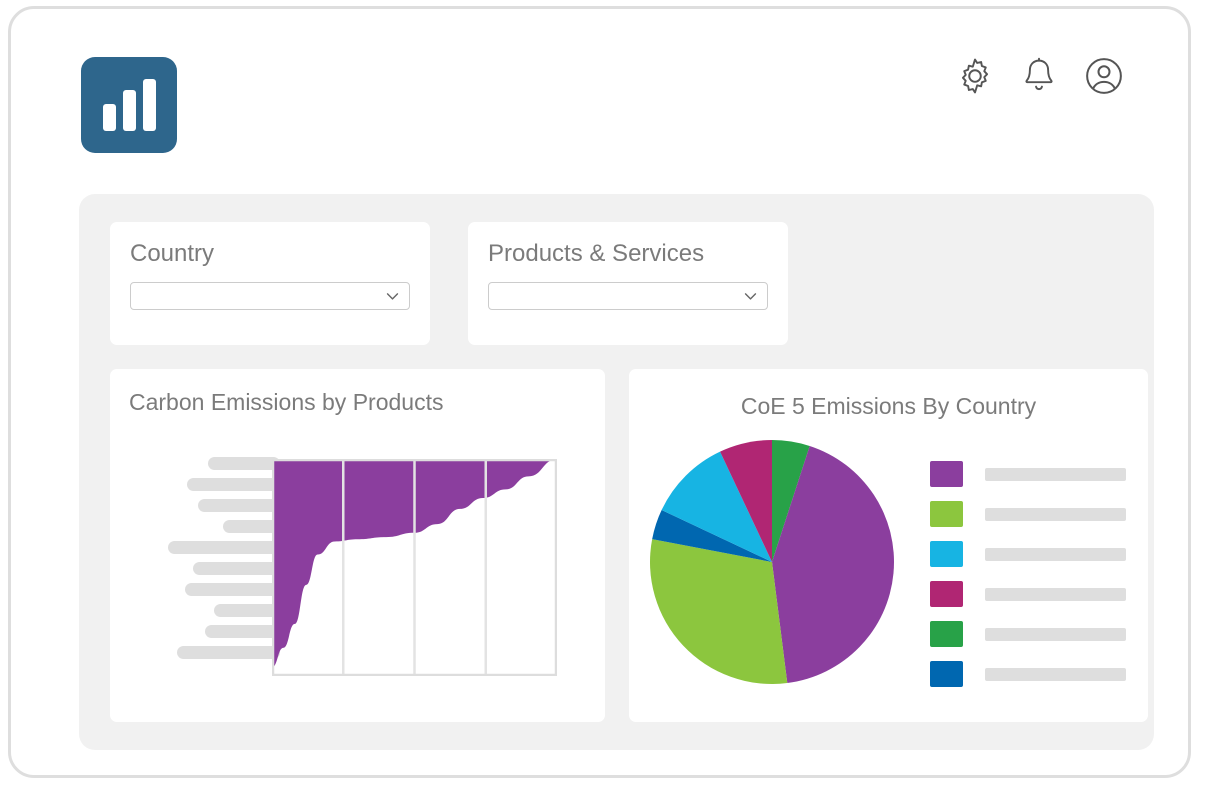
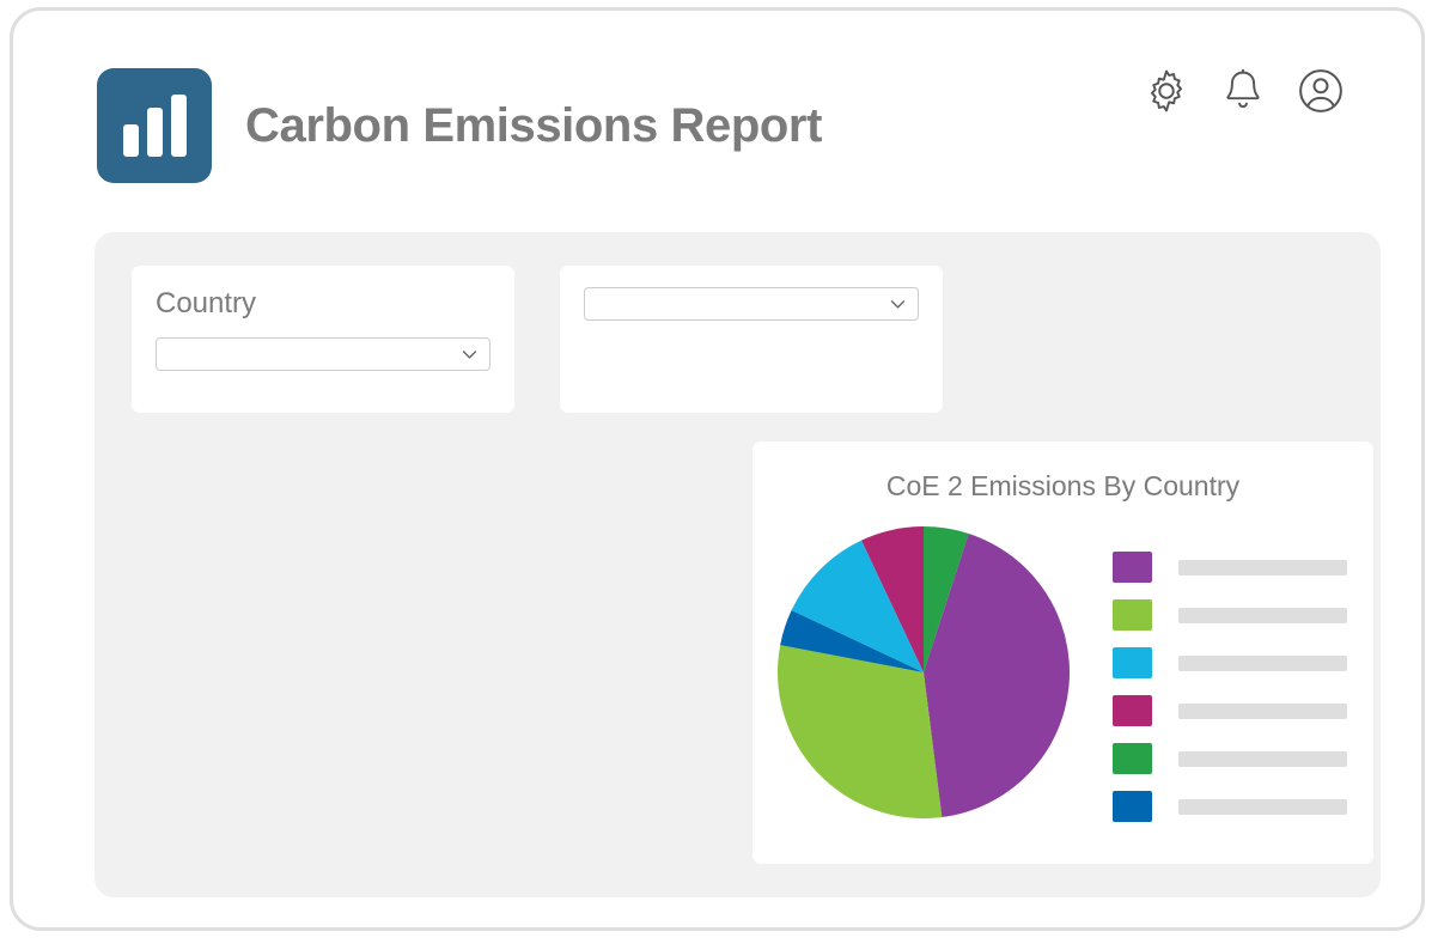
+ Carbon Emissions Report
  Country
- Products & Services
- Carbon Emissions by Products
- CoE 5 Emissions By Country
+ CoE 2 Emissions By Country
